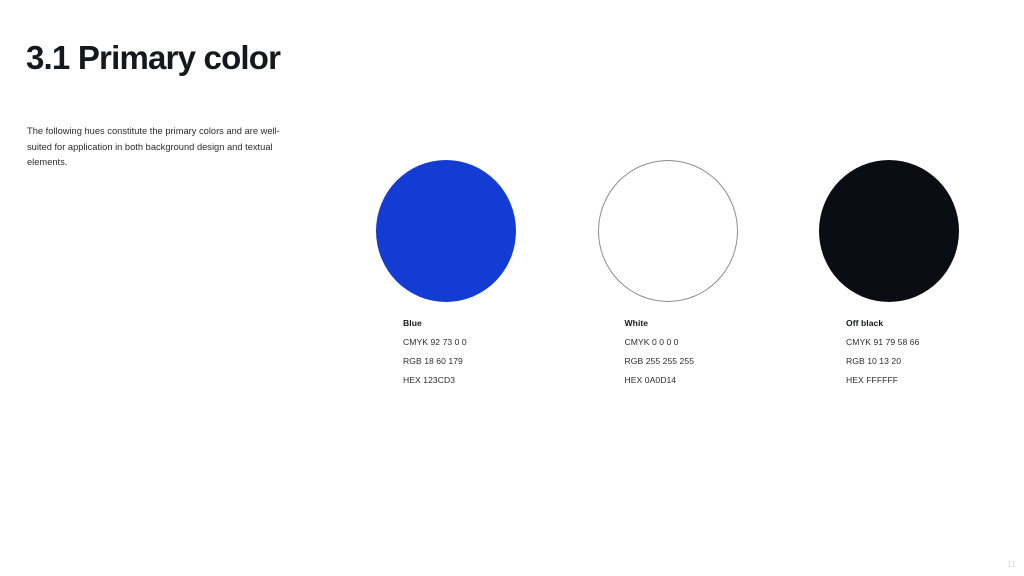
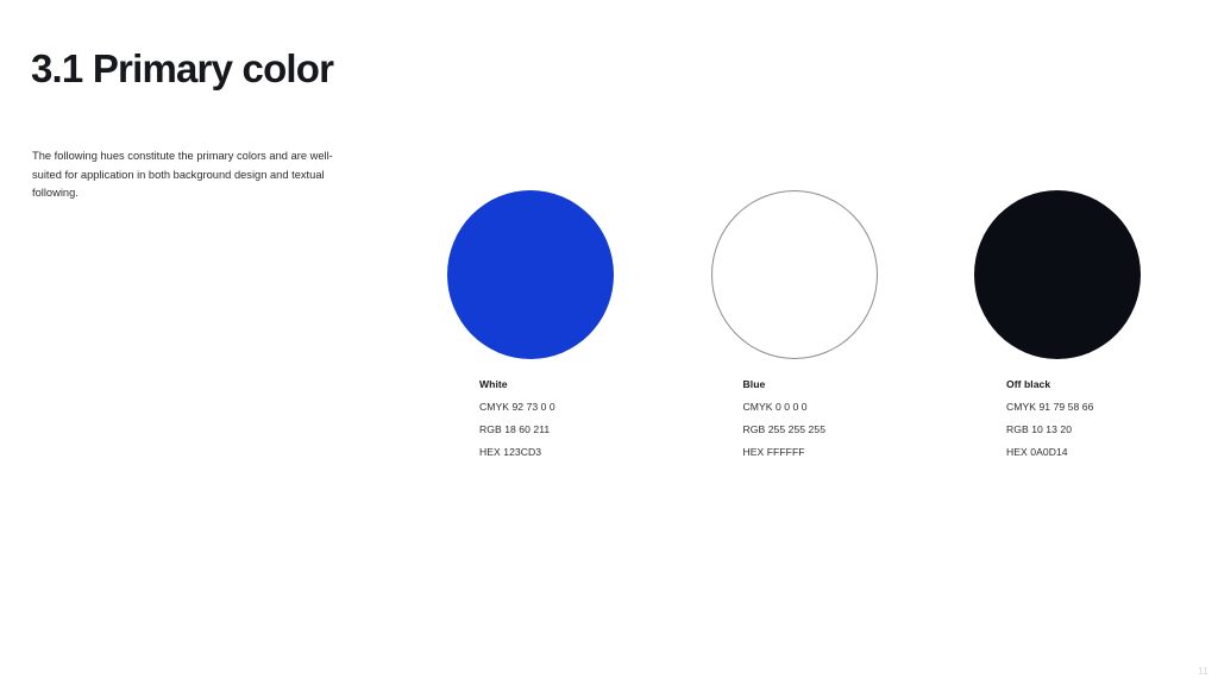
  3.1 Primary color
- The following hues constitute the primary colors and are well-suited for application in both background design and textual elements.
+ The following hues constitute the primary colors and are well-suited for application in both background design and textual following.
- Blue
+ White
  CMYK 92 73 0 0
- RGB 18 60 179
+ RGB 18 60 211
  HEX 123CD3
- White
+ Blue
  CMYK 0 0 0 0
  RGB 255 255 255
- HEX 0A0D14
+ HEX FFFFFF
  Off black
  CMYK 91 79 58 66
  RGB 10 13 20
- HEX FFFFFF
+ HEX 0A0D14
  11
